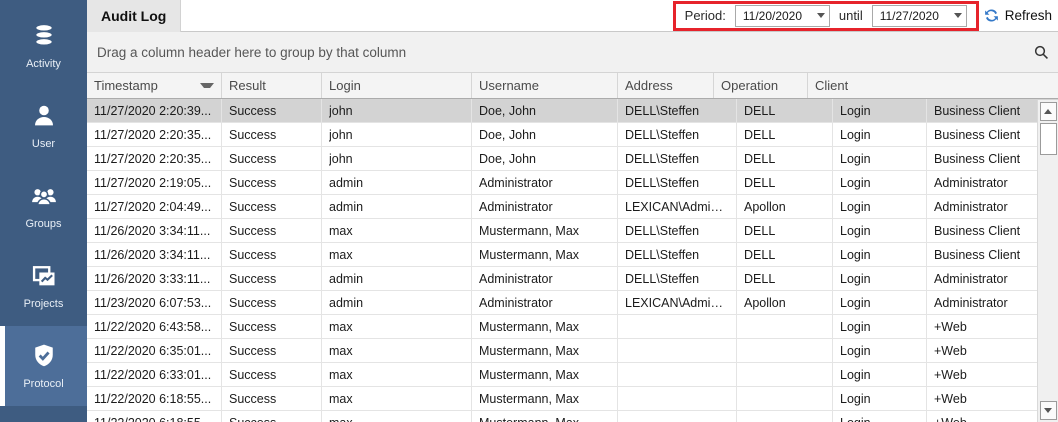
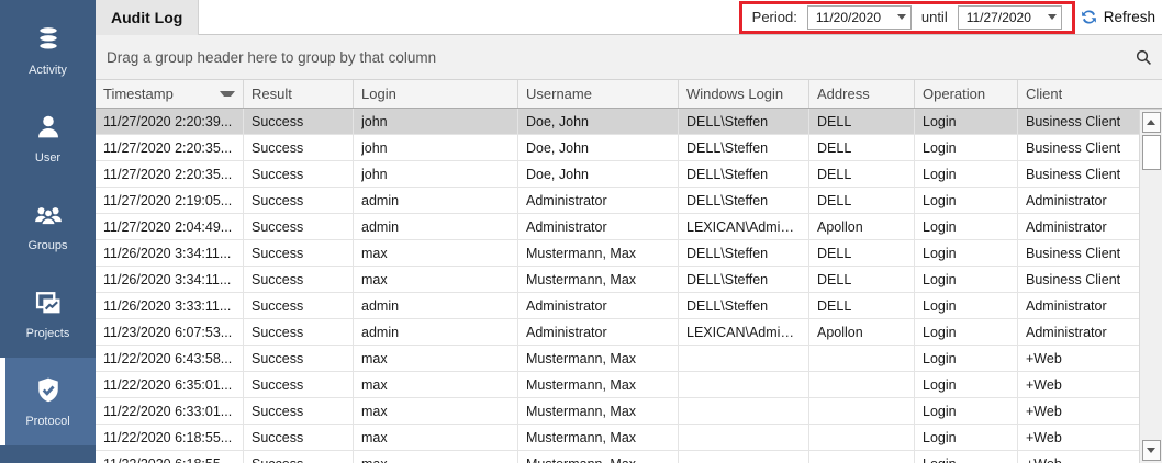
  Activity
  User
  Groups
  Projects
  Protocol
  Audit Log
  Period:
  11/20/2020
  until
  11/27/2020
  Refresh
- Drag a column header here to group by that column
+ Drag a group header here to group by that column
  Timestamp
  Result
  Login
  Username
+ Windows Login
  Address
  Operation
  Client
  11/27/2020 2:20:39...
  Success
  john
  Doe, John
  DELL\Steffen
  DELL
  Login
  Business Client
  11/27/2020 2:20:35...
  Success
  john
  Doe, John
  DELL\Steffen
  DELL
  Login
  Business Client
  11/27/2020 2:20:35...
  Success
  john
  Doe, John
  DELL\Steffen
  DELL
  Login
  Business Client
  11/27/2020 2:19:05...
  Success
  admin
  Administrator
  DELL\Steffen
  DELL
  Login
  Administrator
  11/27/2020 2:04:49...
  Success
  admin
  Administrator
  LEXICAN\Adminis.
  Apollon
  Login
  Administrator
  11/26/2020 3:34:11...
  Success
  max
  Mustermann, Max
  DELL\Steffen
  DELL
  Login
  Business Client
  11/26/2020 3:34:11...
  Success
  max
  Mustermann, Max
  DELL\Steffen
  DELL
  Login
  Business Client
  11/26/2020 3:33:11...
  Success
  admin
  Administrator
  DELL\Steffen
  DELL
  Login
  Administrator
  11/23/2020 6:07:53...
  Success
  admin
  Administrator
  LEXICAN\Adminis.
  Apollon
  Login
  Administrator
  11/22/2020 6:43:58...
  Success
  max
  Mustermann, Max
  Login
  +Web
  11/22/2020 6:35:01...
  Success
  max
  Mustermann, Max
  Login
  +Web
  11/22/2020 6:33:01...
  Success
  max
  Mustermann, Max
  Login
  +Web
  11/22/2020 6:18:55...
  Success
  max
  Mustermann, Max
  Login
  +Web
